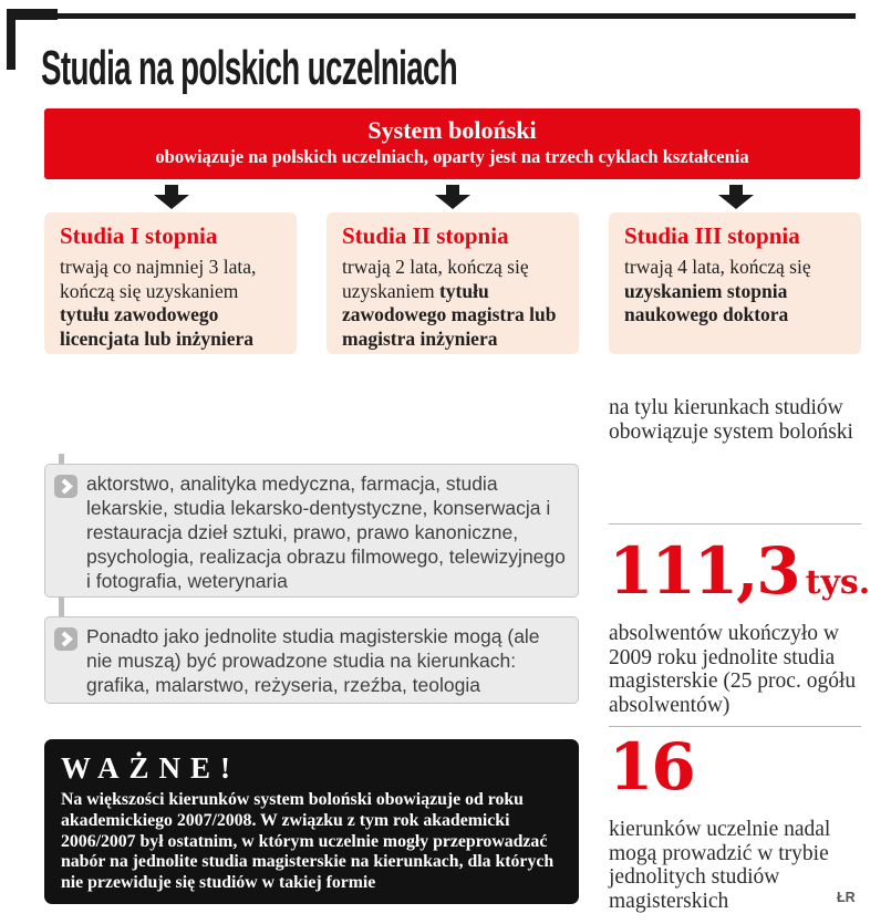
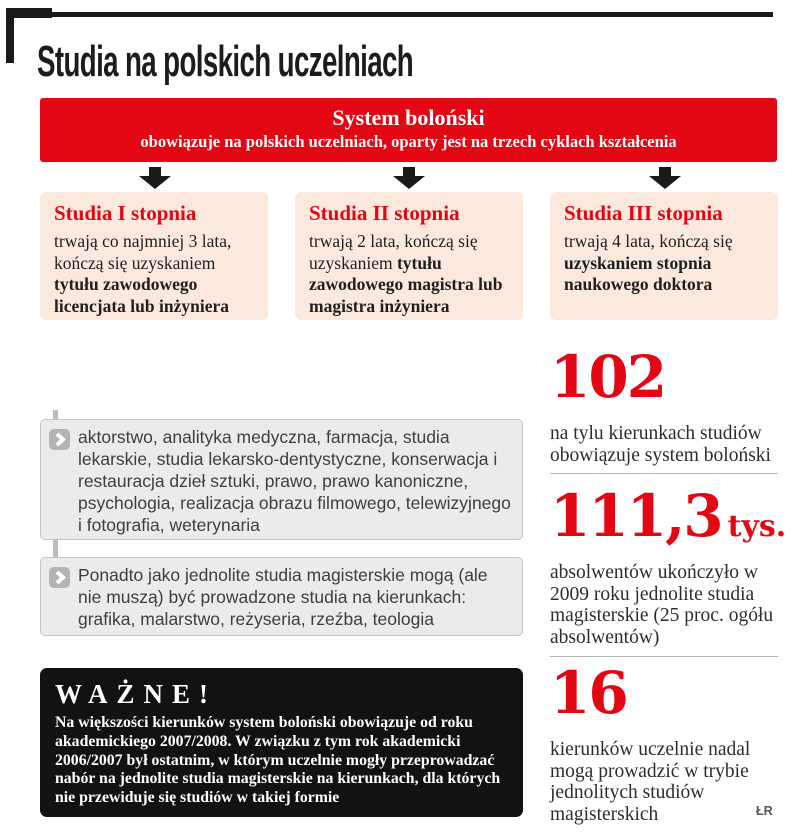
  Studia na polskich uczelniach
  System boloński
  obowiązuje na polskich uczelniach, oparty jest na trzech cyklach kształcenia
  Studia I stopnia
  trwają co najmniej 3 lata, kończą się uzyskaniem tytułu zawodowego licencjata lub inżyniera
  Studia II stopnia
  trwają 2 lata, kończą się uzyskaniem tytułu zawodowego magistra lub magistra inżyniera
  Studia III stopnia
  trwają 4 lata, kończą się uzyskaniem stopnia naukowego doktora
  aktorstwo, analityka medyczna, farmacja, studia lekarskie, studia lekarsko-dentystyczne, konserwacja i restauracja dzieł sztuki, prawo, prawo kanoniczne, psychologia, realizacja obrazu filmowego, telewizyjnego i fotografia, weterynaria
  Ponadto jako jednolite studia magisterskie mogą (ale nie muszą) być prowadzone studia na kierunkach: grafika, malarstwo, reżyseria, rzeźba, teologia
  WAŻNE!
  Na większości kierunków system boloński obowiązuje od roku akademickiego 2007/2008. W związku z tym rok akademicki 2006/2007 był ostatnim, w którym uczelnie mogły przeprowadzać nabór na jednolite studia magisterskie na kierunkach, dla których nie przewiduje się studiów w takiej formie
+ 102
  na tylu kierunkach studiów obowiązuje system boloński
  111,3 tys.
  absolwentów ukończyło w 2009 roku jednolite studia magisterskie (25 proc. ogółu absolwentów)
  16
  kierunków uczelnie nadal mogą prowadzić w trybie jednolitych studiów magisterskich
  ŁR
